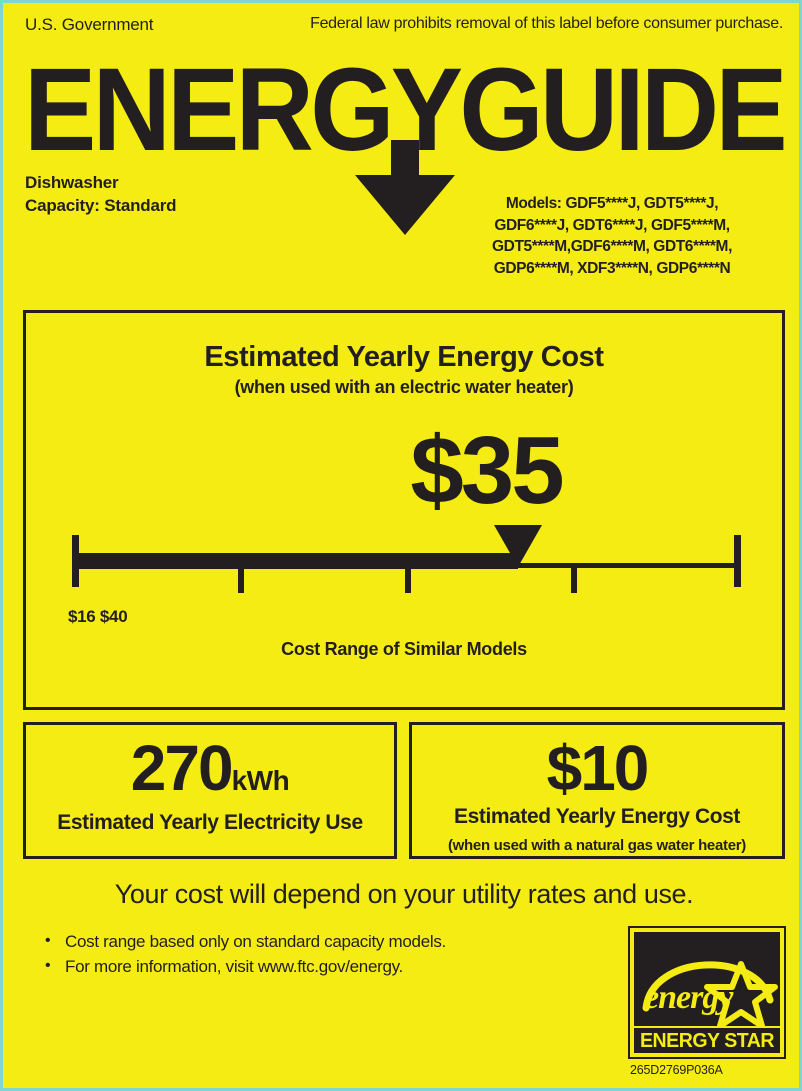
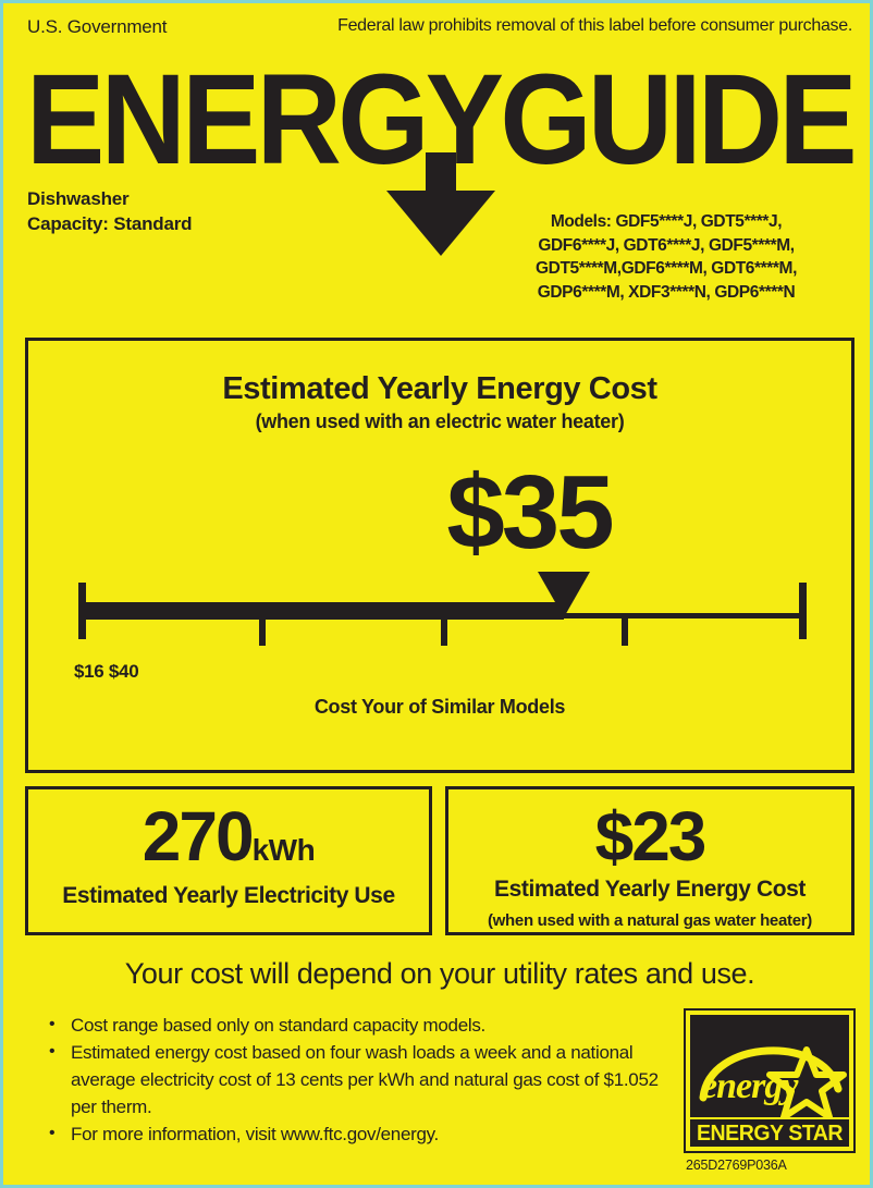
  U.S. Government
  Federal law prohibits removal of this label before consumer purchase.
  ENERGYGUIDE
  Dishwasher
  Capacity: Standard
  Models: GDF5****J, GDT5****J,
  GDF6****J, GDT6****J, GDF5****M,
  GDT5****M,GDF6****M, GDT6****M,
  GDP6****M, XDF3****N, GDP6****N
  Estimated Yearly Energy Cost
  (when used with an electric water heater)
  $35
  $16 $40
- Cost Range of Similar Models
+ Cost Your of Similar Models
  270kWh
  Estimated Yearly Electricity Use
- $10
+ $23
  Estimated Yearly Energy Cost
  (when used with a natural gas water heater)
  Your cost will depend on your utility rates and use.
  Cost range based only on standard capacity models.
+ Estimated energy cost based on four wash loads a week and a national average electricity cost of 13 cents per kWh and natural gas cost of $1.052 per therm.
  For more information, visit www.ftc.gov/energy.
  energ
  ENERGY STAR
  265D2769P036A
